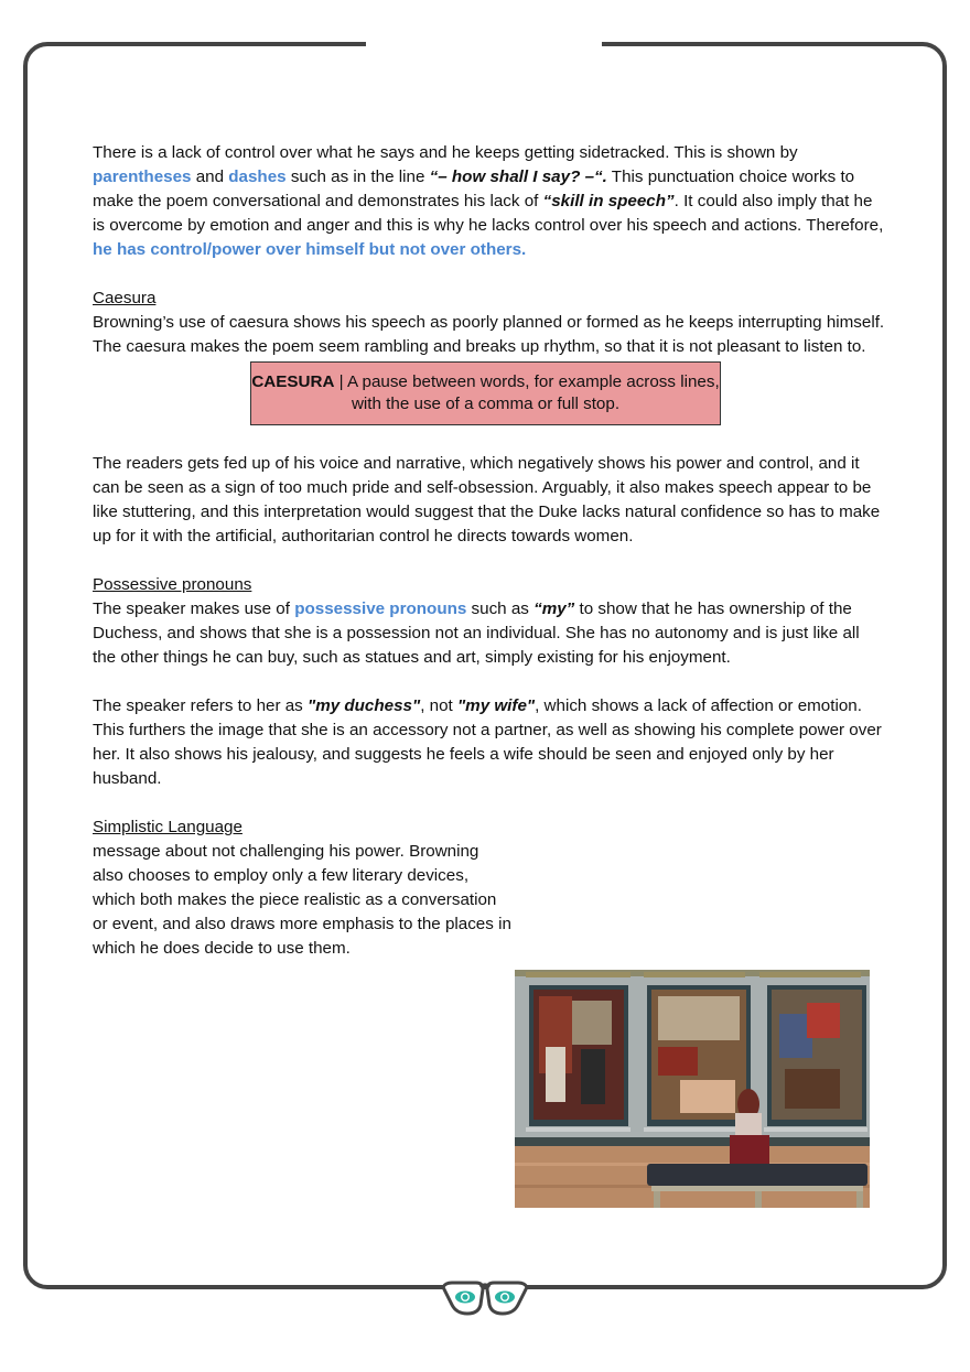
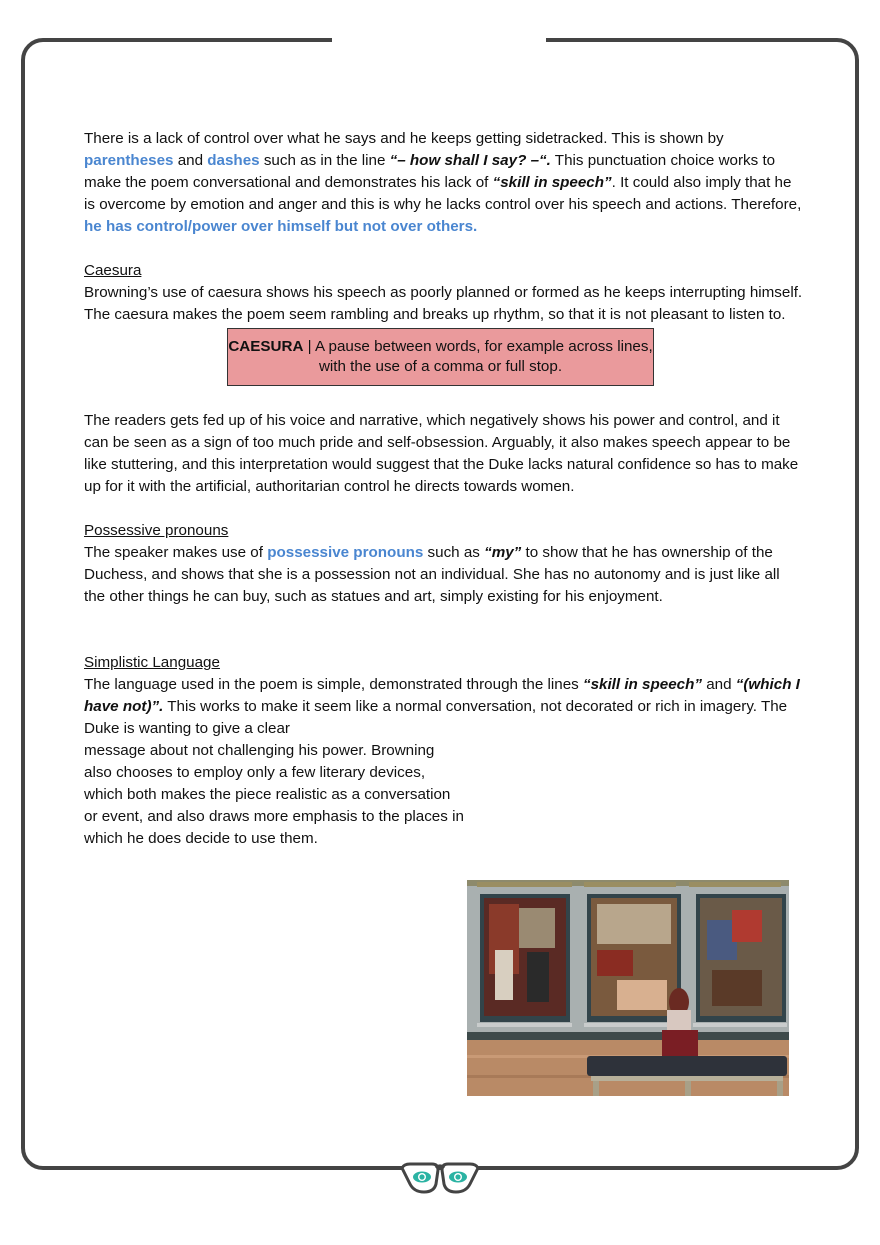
  There is a lack of control over what he says and he keeps getting sidetracked. This is shown by parentheses and dashes such as in the line “– how shall I say? –“. This punctuation choice works to make the poem conversational and demonstrates his lack of “skill in speech”. It could also imply that he is overcome by emotion and anger and this is why he lacks control over his speech and actions. Therefore, he has control/power over himself but not over others.
  Caesura
  Browning’s use of caesura shows his speech as poorly planned or formed as he keeps interrupting himself. The caesura makes the poem seem rambling and breaks up rhythm, so that it is not pleasant to listen to.
  CAESURA | A pause between words, for example across lines, with the use of a comma or full stop.
  The readers gets fed up of his voice and narrative, which negatively shows his power and control, and it can be seen as a sign of too much pride and self-obsession. Arguably, it also makes speech appear to be like stuttering, and this interpretation would suggest that the Duke lacks natural confidence so has to make up for it with the artificial, authoritarian control he directs towards women.
  Possessive pronouns
  The speaker makes use of possessive pronouns such as “my” to show that he has ownership of the Duchess, and shows that she is a possession not an individual. She has no autonomy and is just like all the other things he can buy, such as statues and art, simply existing for his enjoyment.
- The speaker refers to her as "my duchess", not "my wife", which shows a lack of affection or emotion. This furthers the image that she is an accessory not a partner, as well as showing his complete power over her. It also shows his jealousy, and suggests he feels a wife should be seen and enjoyed only by her husband.
  Simplistic Language
+ The language used in the poem is simple, demonstrated through the lines “skill in speech” and “(which I have not)”. This works to make it seem like a normal conversation, not decorated or rich in imagery. The Duke is wanting to give a clear
  message about not challenging his power. Browning also chooses to employ only a few literary devices, which both makes the piece realistic as a conversation or event, and also draws more emphasis to the places in which he does decide to use them.
